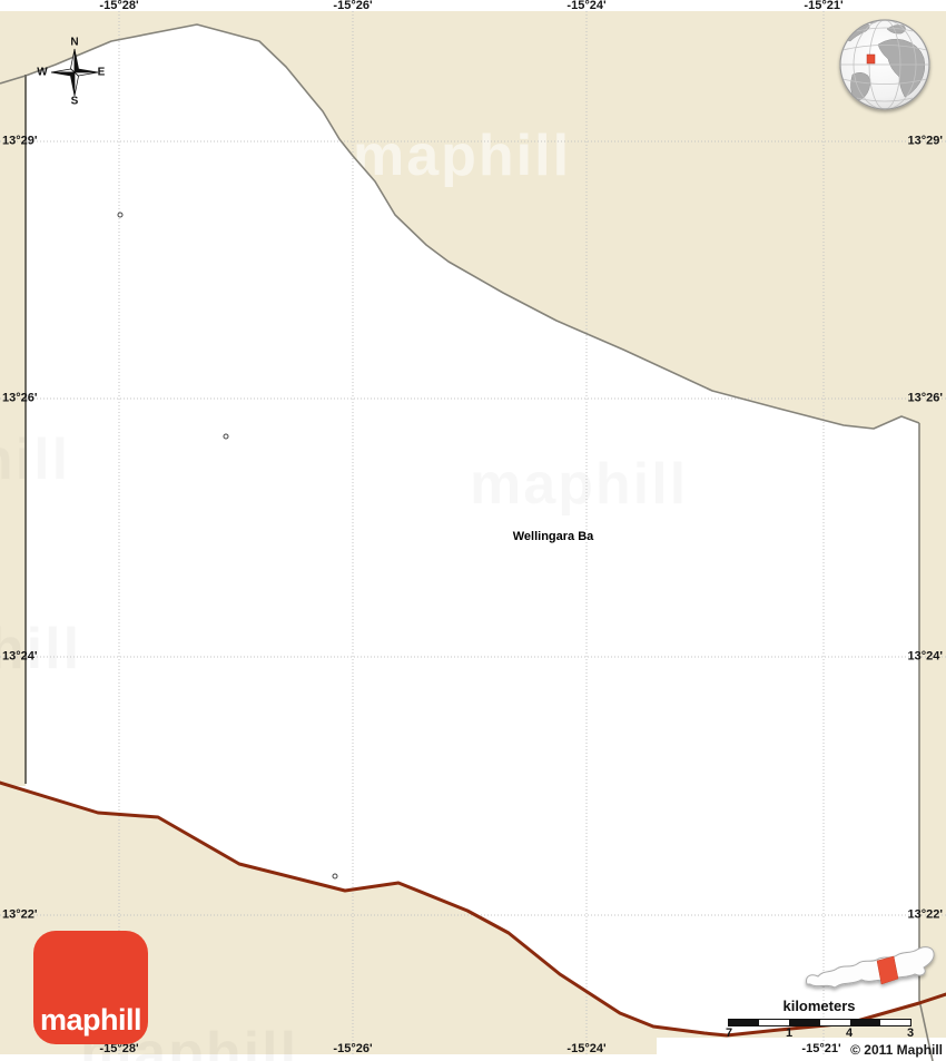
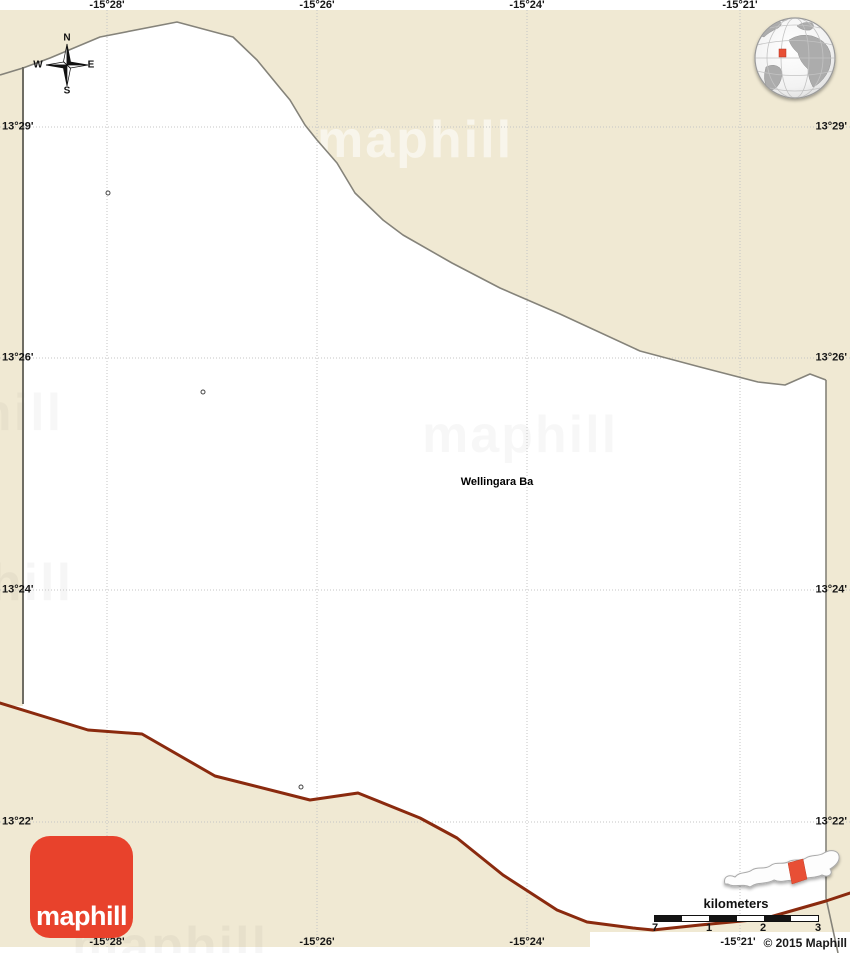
  maphill
  maphill
  maphill
  -15°28'
  -15°26'
  -15°24'
  -15°21'
  -15°28'
  -15°26'
  -15°24'
  -15°21'
  13°29'
  13°26'
  13°24'
  13°22'
  13°29'
  13°26'
  13°24'
  13°22'
  N
  S
  W
  E
  Wellingara Ba
  kilometers
  7
  1
- 4
+ 2
  3
- © 2011 Maphill
+ © 2015 Maphill
  maphill
